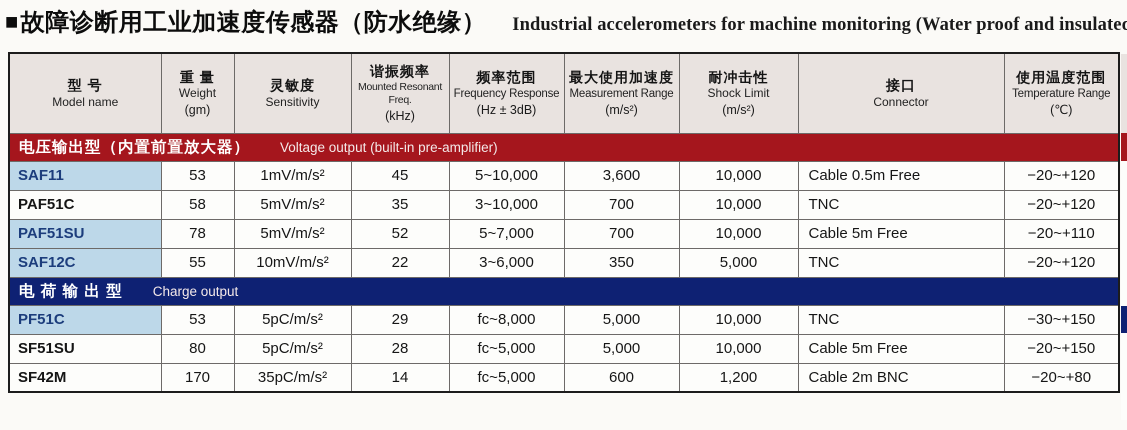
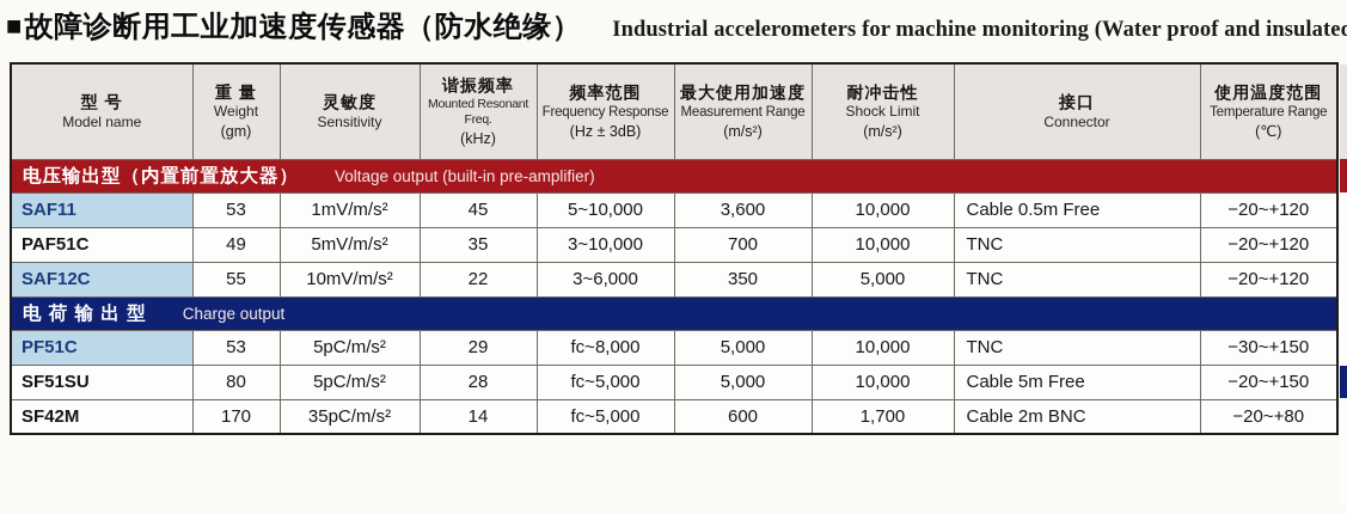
  ■
  故障诊断用工业加速度传感器（防水绝缘）
  Industrial accelerometers for machine monitoring (Water proof and insulate
  型 号 Model name	重 量 Weight (gm)	灵敏度 Sensitivity	谐振频率 Mounted Resonant Freq. (kHz)	频率范围 Frequency Response (Hz ± 3dB)	最大使用加速度 Measurement Range (m/s²)	耐冲击性 Shock Limit (m/s²)	接口 Connector	使用温度范围 Temperature Range (℃)
  电压输出型（内置前置放大器） Voltage output (built-in pre-amplifier)
  SAF11	53	1mV/m/s²	45	5~10,000	3,600	10,000	Cable 0.5m Free	−20~+120
- PAF51C	58	5mV/m/s²	35	3~10,000	700	10,000	TNC	−20~+120
+ PAF51C	49	5mV/m/s²	35	3~10,000	700	10,000	TNC	−20~+120
- PAF51SU	78	5mV/m/s²	52	5~7,000	700	10,000	Cable 5m Free	−20~+110
  SAF12C	55	10mV/m/s²	22	3~6,000	350	5,000	TNC	−20~+120
  电 荷 输 出 型 Charge output
  PF51C	53	5pC/m/s²	29	fc~8,000	5,000	10,000	TNC	−30~+150
  SF51SU	80	5pC/m/s²	28	fc~5,000	5,000	10,000	Cable 5m Free	−20~+150
- SF42M	170	35pC/m/s²	14	fc~5,000	600	1,200	Cable 2m BNC	−20~+80
+ SF42M	170	35pC/m/s²	14	fc~5,000	600	1,700	Cable 2m BNC	−20~+80
